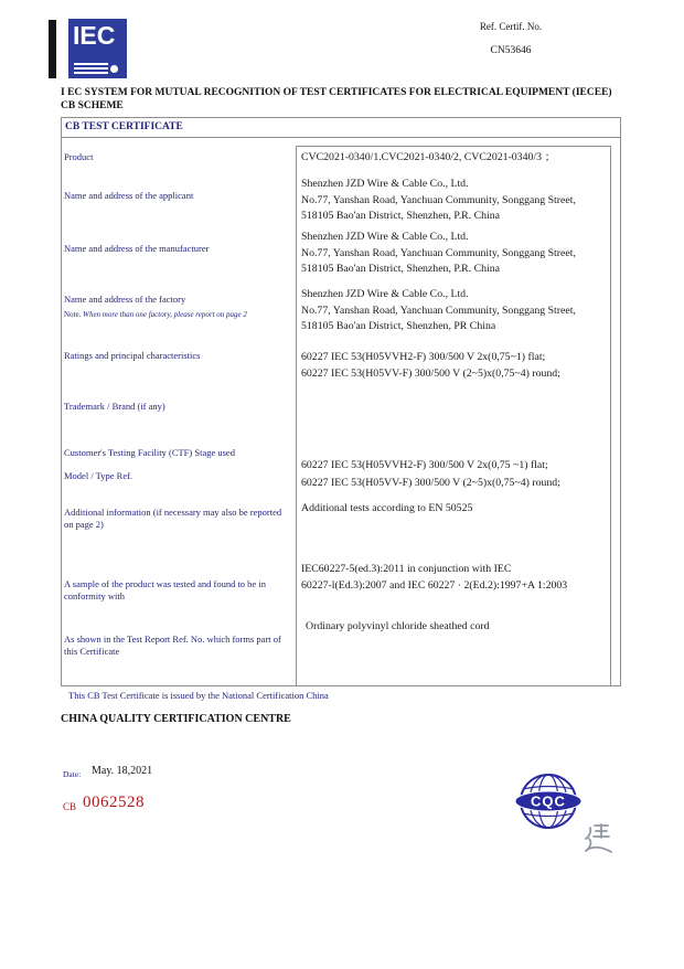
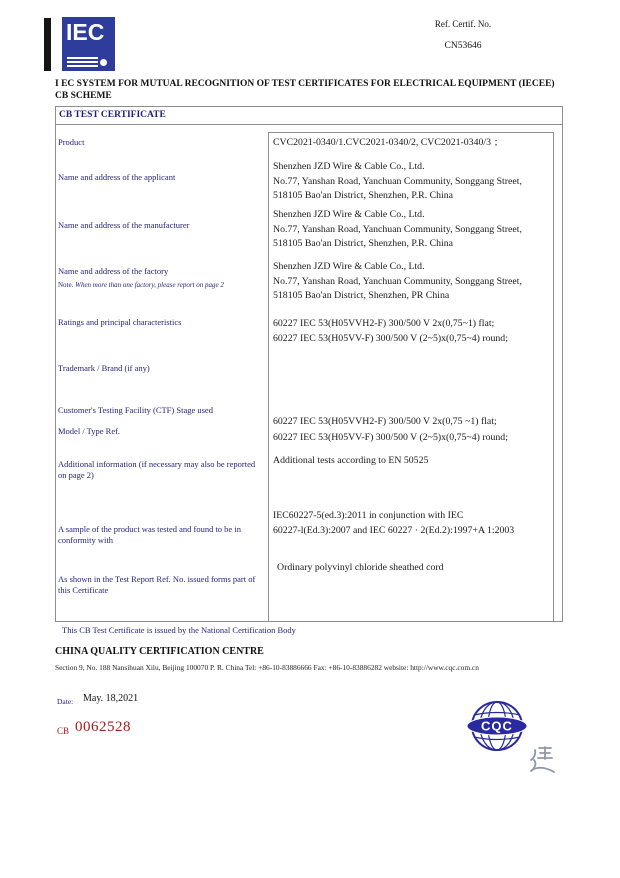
  IEC
  Ref. Certif. No.
  CN53646
  I EC SYSTEM FOR MUTUAL RECOGNITION OF TEST CERTIFICATES FOR ELECTRICAL EQUIPMENT (IECEE) CB SCHEME
  CB TEST CERTIFICATE
  Product
  Name and address of the applicant
  Name and address of the manufacturer
  Name and address of the factory
  Note. When more than one factory, please report on page 2
  Ratings and principal characteristics
  Trademark / Brand (if any)
  Customer's Testing Facility (CTF) Stage used
  Model / Type Ref.
  Additional information (if necessary may also be reported on page 2)
  A sample of the product was tested and found to be in conformity with
- As shown in the Test Report Ref. No. which forms part of this Certificate
+ As shown in the Test Report Ref. No. issued forms part of this Certificate
  CVC2021-0340/1.CVC2021-0340/2, CVC2021-0340/3；
  Shenzhen JZD Wire & Cable Co., Ltd.
  No.77, Yanshan Road, Yanchuan Community, Songgang Street,
  518105 Bao'an District, Shenzhen, P.R. China
  Shenzhen JZD Wire & Cable Co., Ltd.
  No.77, Yanshan Road, Yanchuan Community, Songgang Street,
  518105 Bao'an District, Shenzhen, P.R. China
  Shenzhen JZD Wire & Cable Co., Ltd.
  No.77, Yanshan Road, Yanchuan Community, Songgang Street,
  518105 Bao'an District, Shenzhen, PR China
  60227 IEC 53(H05VVH2-F) 300/500 V 2x(0,75~1) flat;
  60227 IEC 53(H05VV-F) 300/500 V (2~5)x(0,75~4) round;
  60227 IEC 53(H05VVH2-F) 300/500 V 2x(0,75 ~1) flat;
  60227 IEC 53(H05VV-F) 300/500 V (2~5)x(0,75~4) round;
  Additional tests according to EN 50525
  IEC60227-5(ed.3):2011 in conjunction with IEC
  60227-l(Ed.3):2007 and IEC 60227 · 2(Ed.2):1997+A 1:2003
  Ordinary polyvinyl chloride sheathed cord
- This CB Test Certificate is issued by the National Certification China
+ This CB Test Certificate is issued by the National Certification Body
  CHINA QUALITY CERTIFICATION CENTRE
+ Section 9, No. 188 Nansihuan Xilu, Beijing 100070 P. R. China Tel: +86-10-83886666 Fax: +86-10-83886282 website: http://www.cqc.com.cn
  Date:
  May. 18,2021
  CB
  0062528
  CQC
